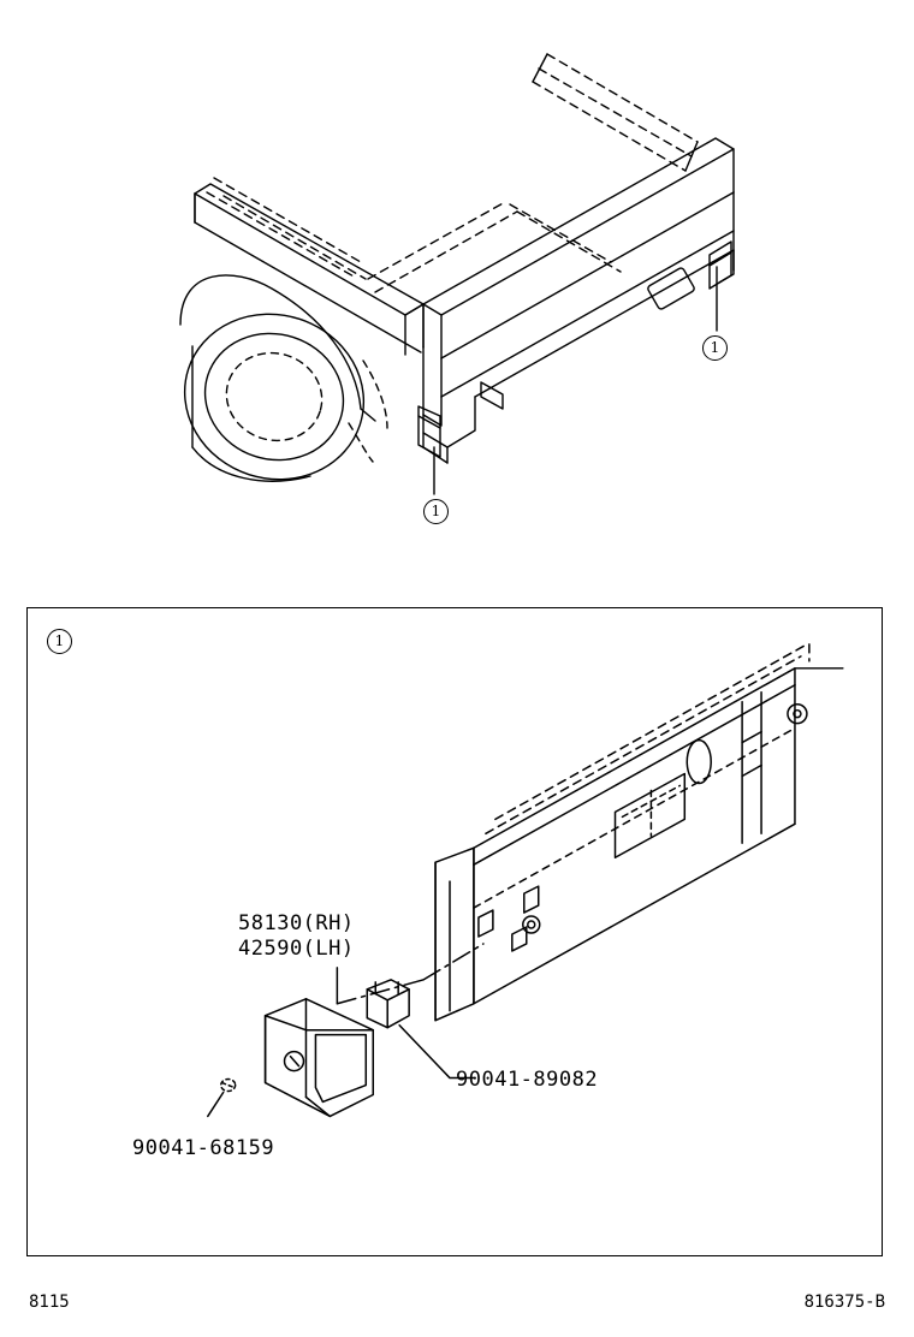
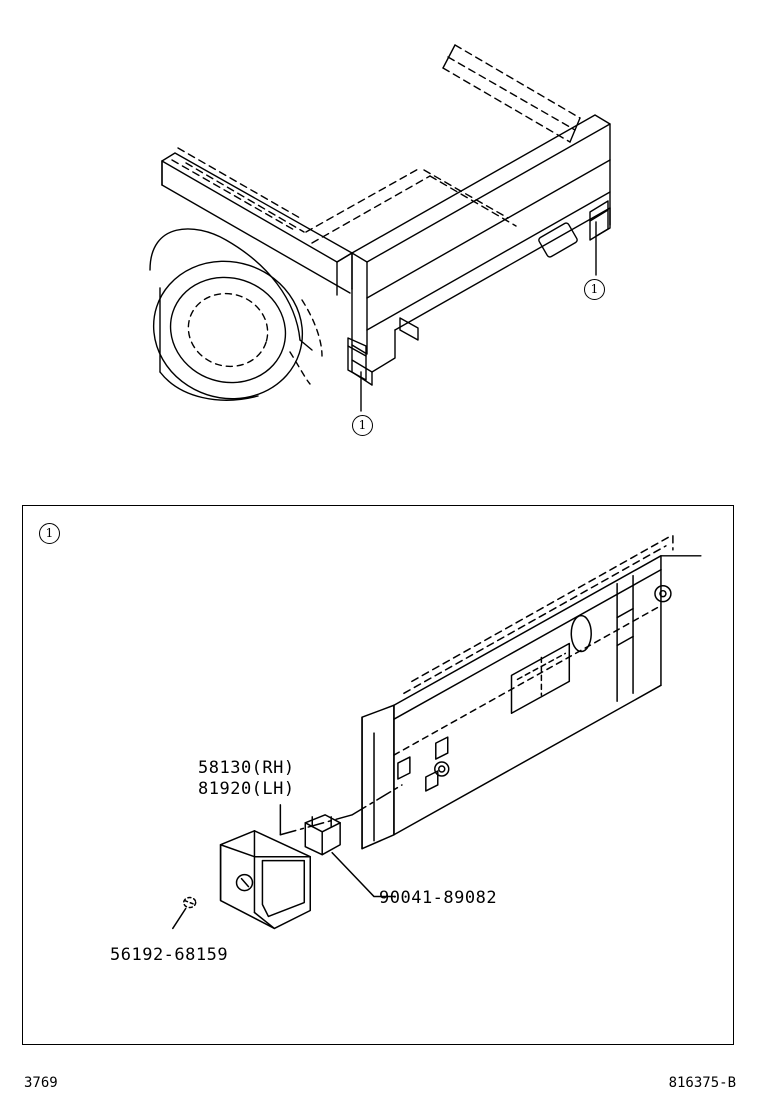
  1
  1
  1
  58130(RH)
- 42590(LH)
+ 81920(LH)
  90041-89082
- 90041-68159
+ 56192-68159
- 8115
+ 3769
  816375-B
